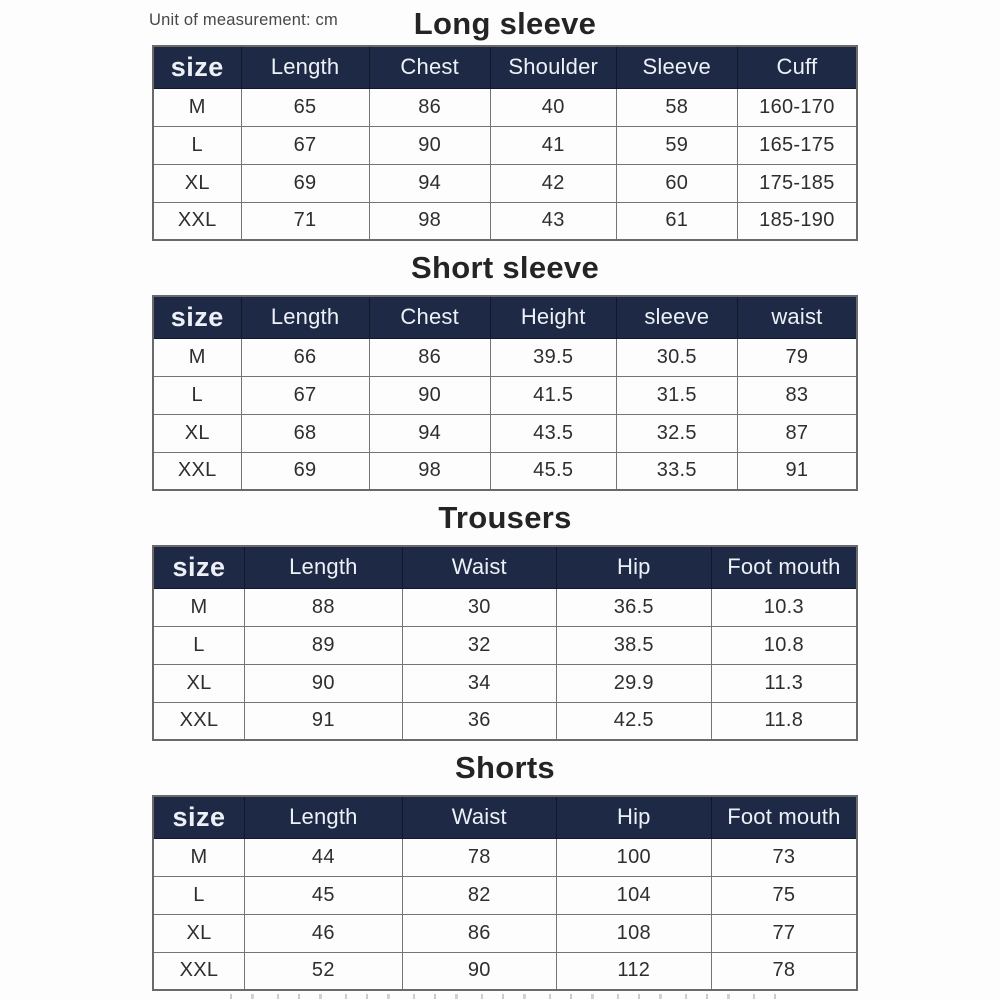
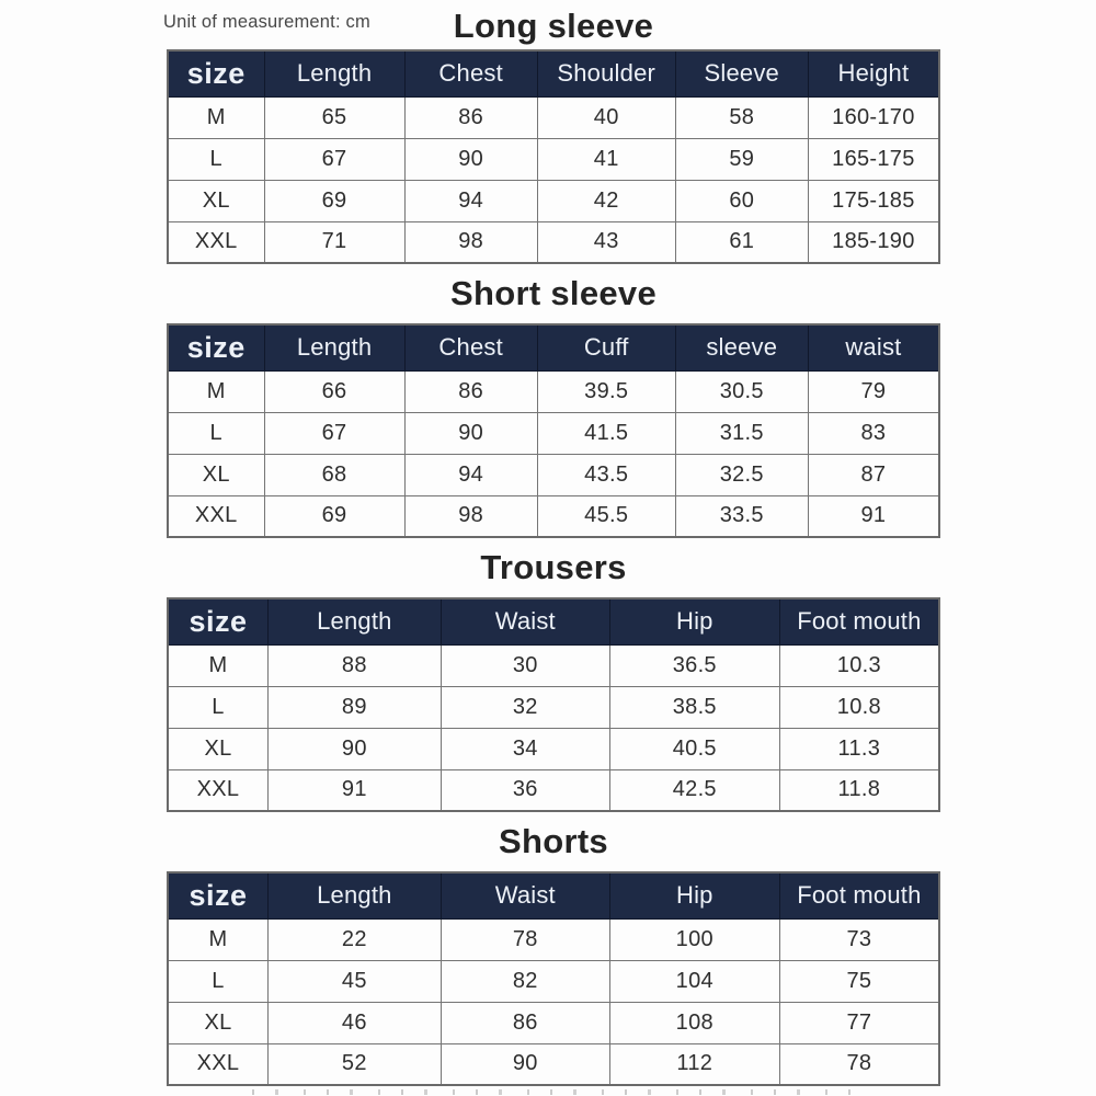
  Unit of measurement: cm
  Long sleeve
- size	Length	Chest	Shoulder	Sleeve	Cuff
+ size	Length	Chest	Shoulder	Sleeve	Height
  M	65	86	40	58	160-170
  L	67	90	41	59	165-175
  XL	69	94	42	60	175-185
  XXL	71	98	43	61	185-190
  Short sleeve
- size	Length	Chest	Height	sleeve	waist
+ size	Length	Chest	Cuff	sleeve	waist
  M	66	86	39.5	30.5	79
  L	67	90	41.5	31.5	83
  XL	68	94	43.5	32.5	87
  XXL	69	98	45.5	33.5	91
  Trousers
  size	Length	Waist	Hip	Foot mouth
  M	88	30	36.5	10.3
  L	89	32	38.5	10.8
- XL	90	34	29.9	11.3
+ XL	90	34	40.5	11.3
  XXL	91	36	42.5	11.8
  Shorts
  size	Length	Waist	Hip	Foot mouth
- M	44	78	100	73
+ M	22	78	100	73
  L	45	82	104	75
  XL	46	86	108	77
  XXL	52	90	112	78
